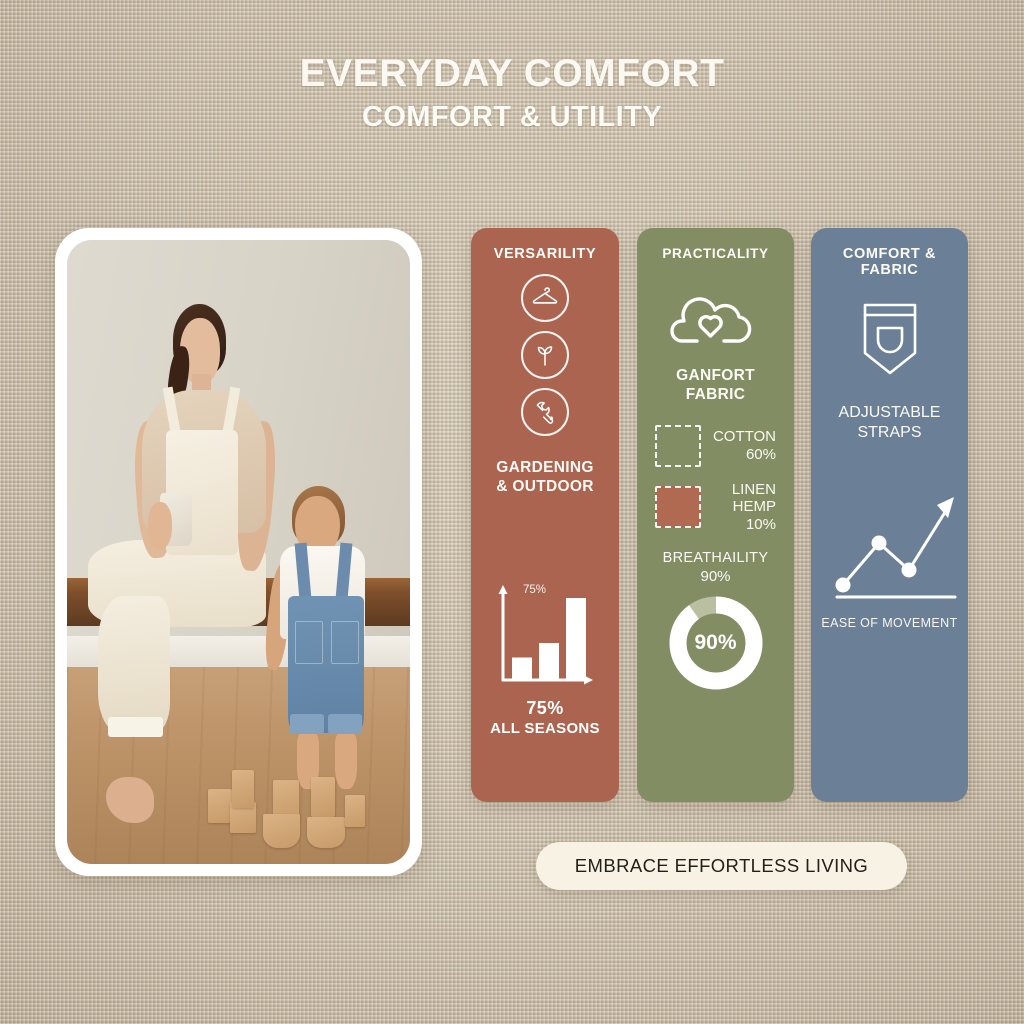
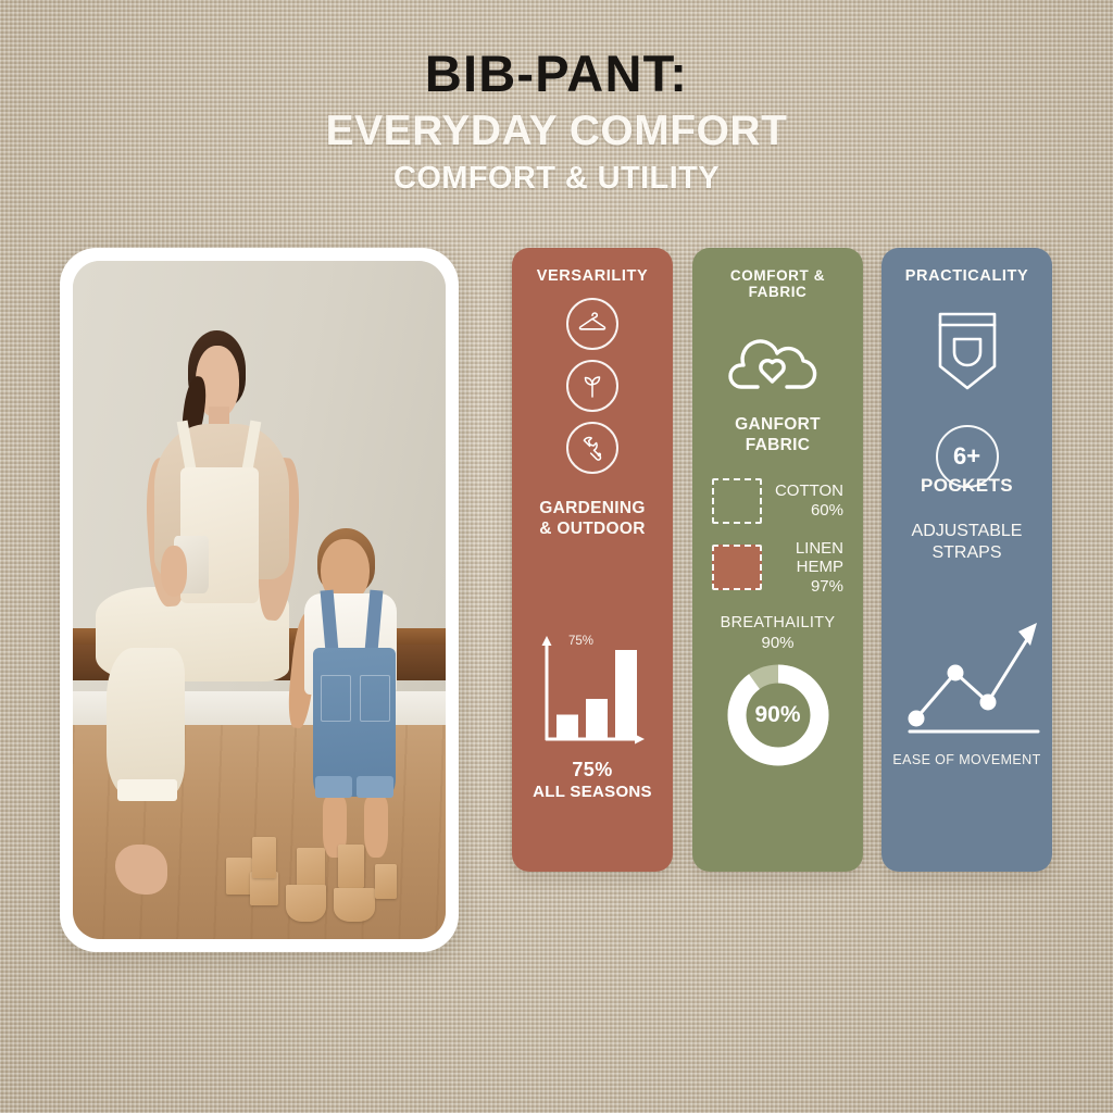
+ BIB-PANT:
  EVERYDAY COMFORT
  COMFORT & UTILITY
  VERSARILITY
  GARDENING
  & OUTDOOR
  75%
  75%
  ALL SEASONS
- PRACTICALITY
+ COMFORT & FABRIC
  GANFORT
  FABRIC
  COTTON
  60%
  LINEN
  HEMP
- 10%
+ 97%
  BREATHAILITY
  90%
  90%
- COMFORT & FABRIC
+ PRACTICALITY
+ 6+
+ POCKETS
  ADJUSTABLE
  STRAPS
  EASE OF MOVEMENT
- EMBRACE EFFORTLESS LIVING
